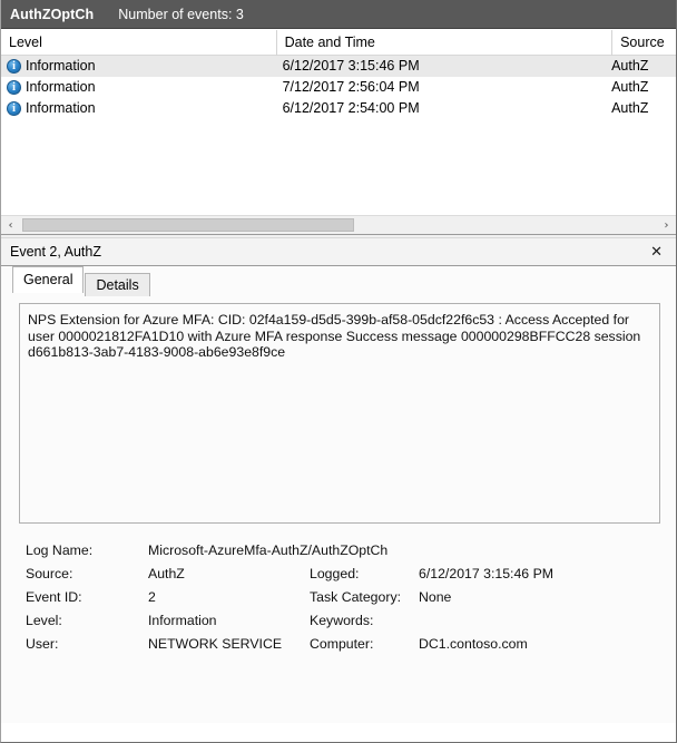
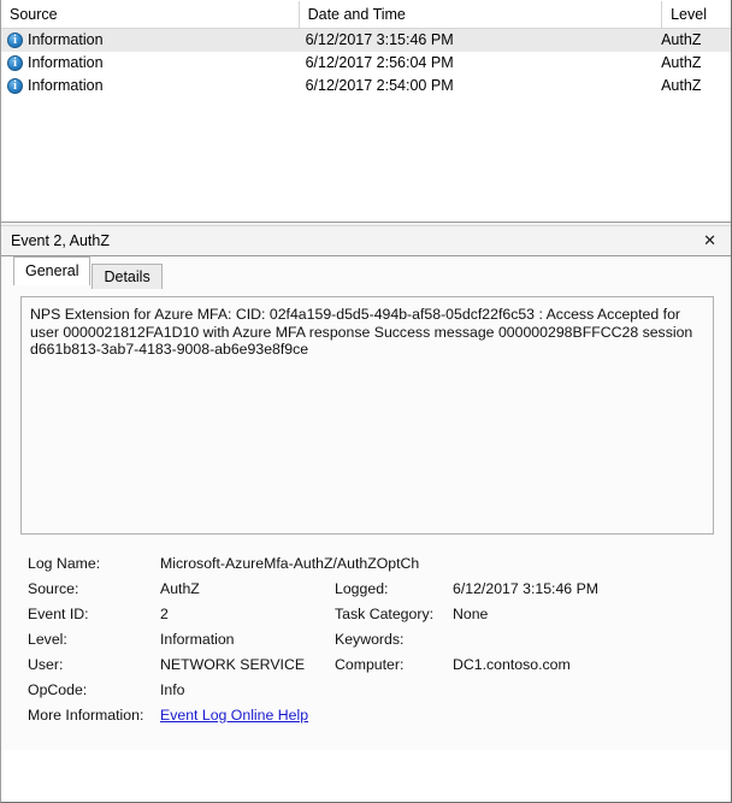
- AuthZOptCh
- Number of events: 3
- Level
+ Source
  Date and Time
- Source
+ Level
  i
  Information
  6/12/2017 3:15:46 PM
  AuthZ
  i
  Information
- 7/12/2017 2:56:04 PM
+ 6/12/2017 2:56:04 PM
  AuthZ
  i
  Information
  6/12/2017 2:54:00 PM
  AuthZ
- ‹
- ›
  Event 2, AuthZ
  ✕
  General
  Details
- NPS Extension for Azure MFA: CID: 02f4a159-d5d5-399b-af58-05dcf22f6c53 : Access Accepted for user 0000021812FA1D10 with Azure MFA response Success message 000000298BFFCC28 session d661b813-3ab7-4183-9008-ab6e93e8f9ce
+ NPS Extension for Azure MFA: CID: 02f4a159-d5d5-494b-af58-05dcf22f6c53 : Access Accepted for user 0000021812FA1D10 with Azure MFA response Success message 000000298BFFCC28 session d661b813-3ab7-4183-9008-ab6e93e8f9ce
  Log Name:
  Microsoft-AzureMfa-AuthZ/AuthZOptCh
  Source:
  AuthZ
  Logged:
  6/12/2017 3:15:46 PM
  Event ID:
  2
  Task Category:
  None
  Level:
  Information
  Keywords:
  User:
  NETWORK SERVICE
  Computer:
  DC1.contoso.com
+ OpCode:
+ Info
+ More Information:
+ Event Log Online Help
